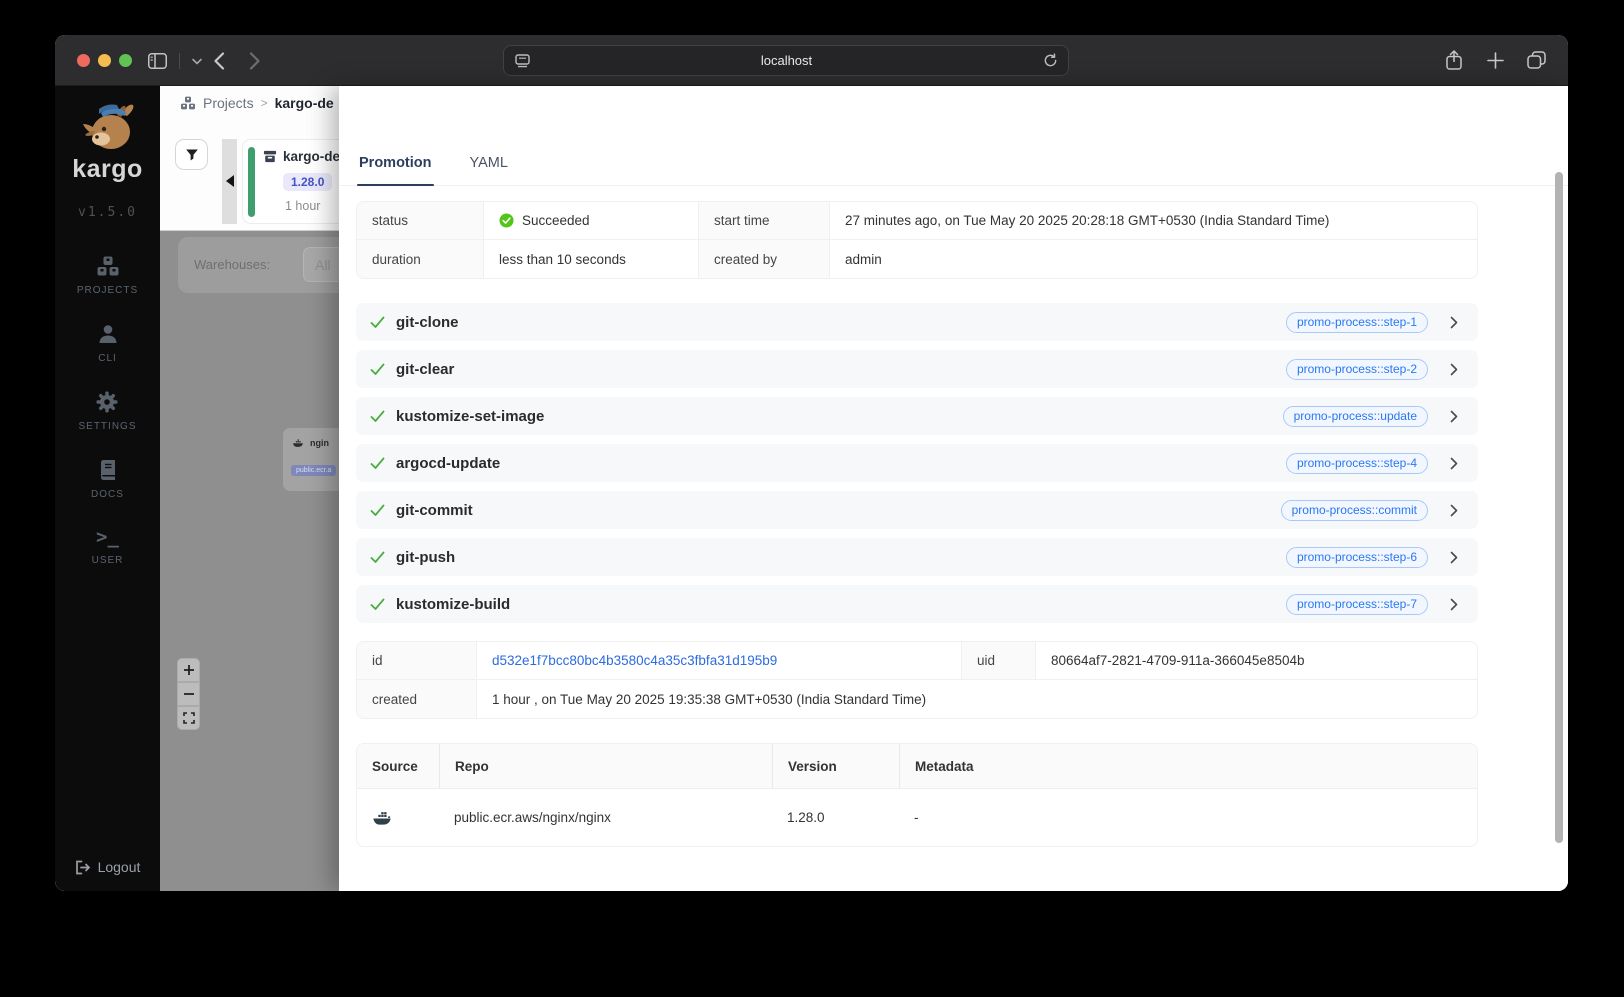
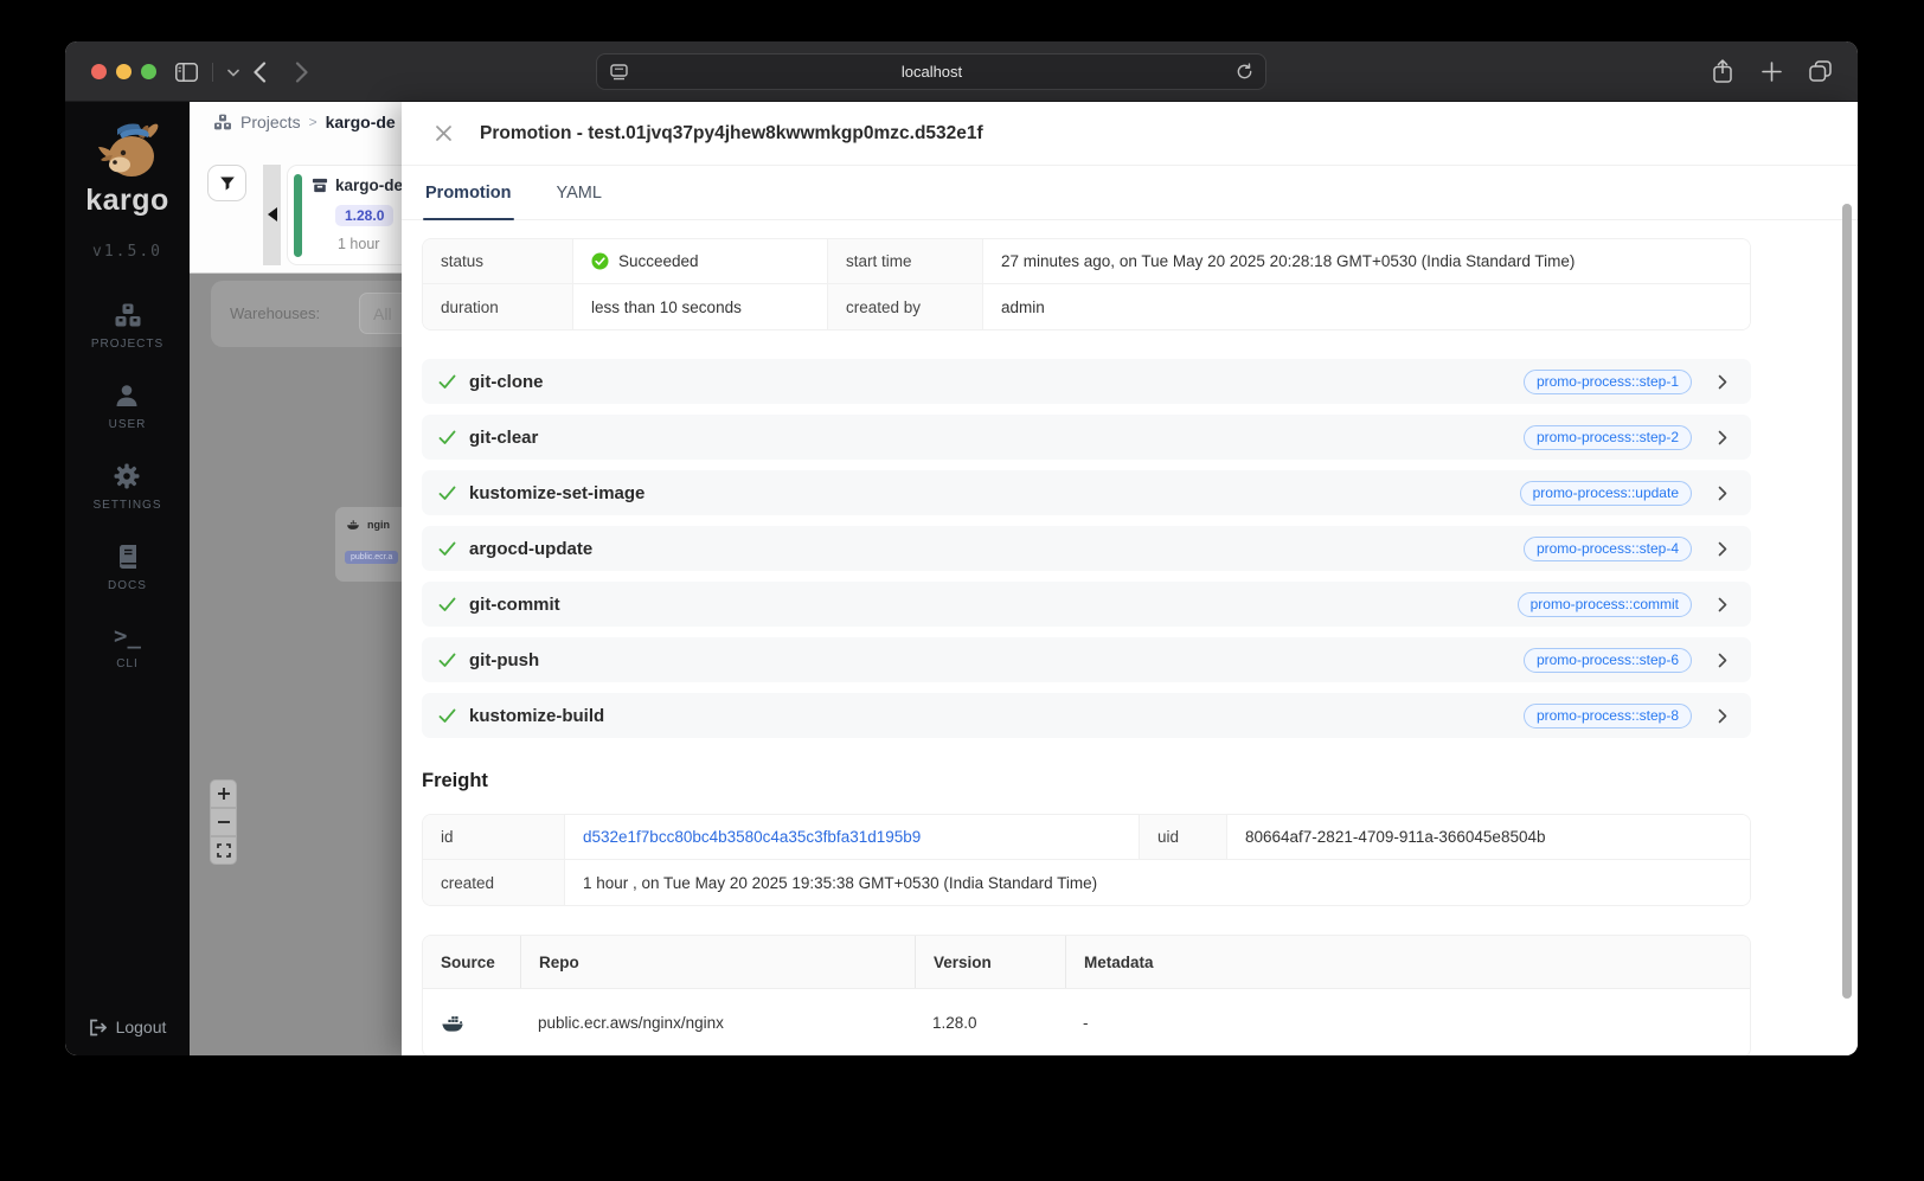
  localhost
  kargo
  v1.5.0
  PROJECTS
- CLI
+ USER
  SETTINGS
  DOCS
  >_
- USER
+ CLI
  Logout
  Projects
  >
  kargo-de
  kargo-de
  1.28.0
  1 hour
  Warehouses:
  All
  ngin
+ Promotion - test.01jvq37py4jhew8kwwmkgp0mzc.d532e1f
  Promotion
  YAML
  status
  Succeeded
  start time
  27 minutes ago, on Tue May 20 2025 20:28:18 GMT+0530 (India Standard Time)
  duration
  less than 10 seconds
  created by
  admin
  git-clone
  promo-process::step-1
  git-clear
  promo-process::step-2
  kustomize-set-image
  promo-process::update
  argocd-update
  promo-process::step-4
  git-commit
  promo-process::commit
  git-push
  promo-process::step-6
  kustomize-build
- promo-process::step-7
+ promo-process::step-8
+ Freight
  id
  d532e1f7bcc80bc4b3580c4a35c3fbfa31d195b9
  uid
  80664af7-2821-4709-911a-366045e8504b
  created
  1 hour , on Tue May 20 2025 19:35:38 GMT+0530 (India Standard Time)
  Source
  Repo
  Version
  Metadata
  public.ecr.aws/nginx/nginx
  1.28.0
  -
